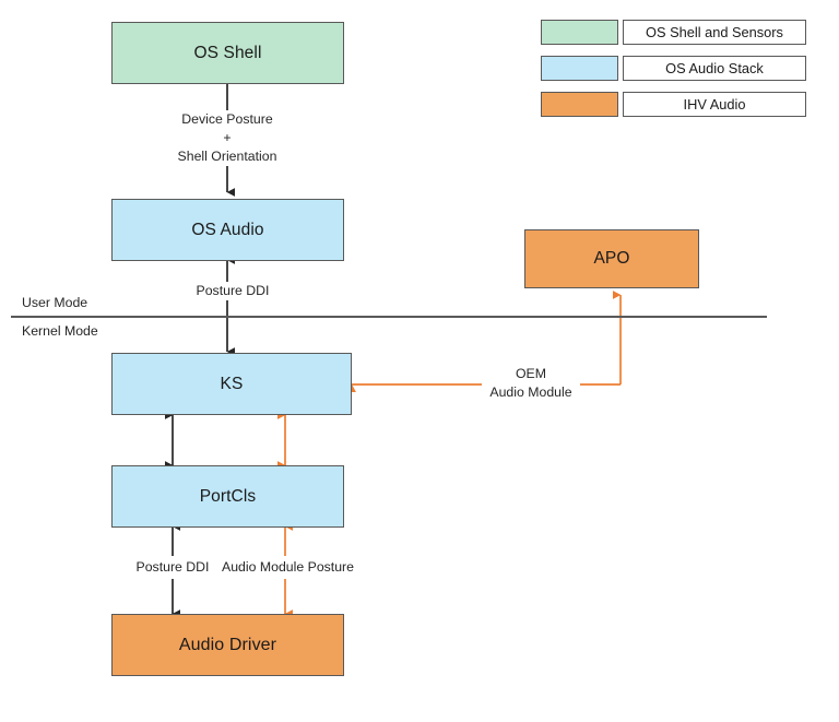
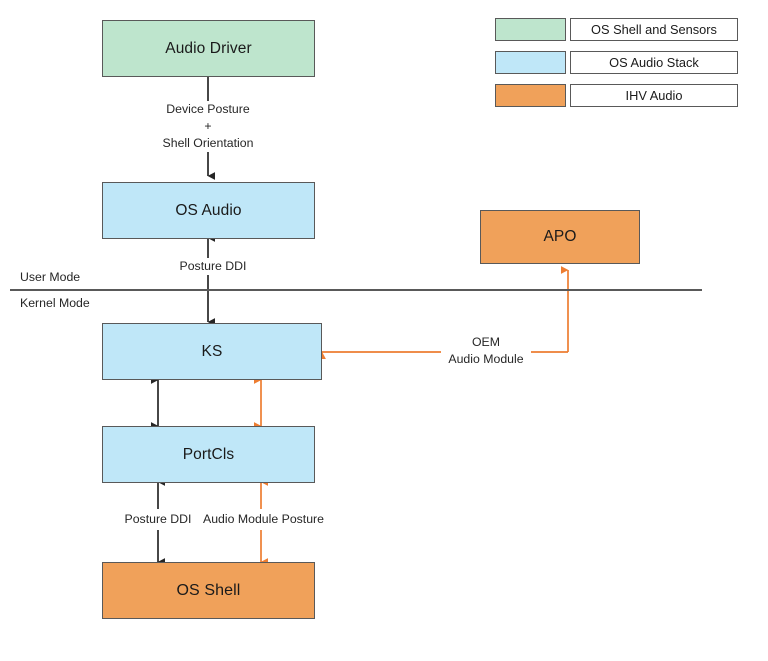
- OS Shell
+ Audio Driver
  OS Audio
  APO
  KS
  PortCls
- Audio Driver
+ OS Shell
  Device Posture
  +
  Shell Orientation
  Posture DDI
  OEM
  Audio Module
  Posture DDI
  Audio Module Posture
  User Mode
  Kernel Mode
  OS Shell and Sensors
  OS Audio Stack
  IHV Audio
